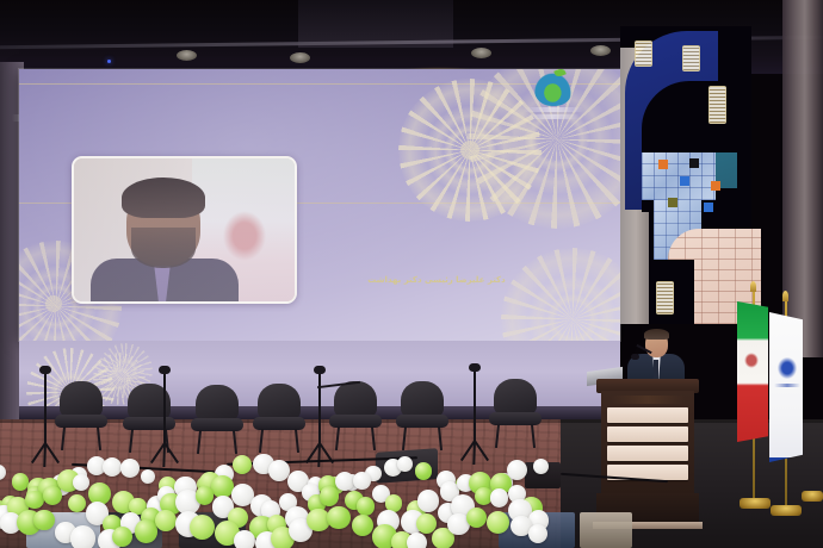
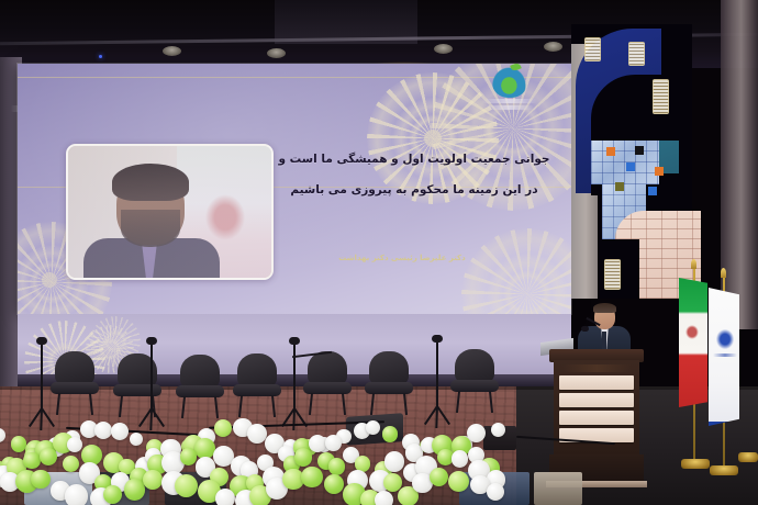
+ جوانی جمعیت اولویت اول و همیشگی ما است و
+ در این زمینه ما محکوم به پیروزی می باشیم
  دکتر علیرضا رئیسی دکتر بهداشت
